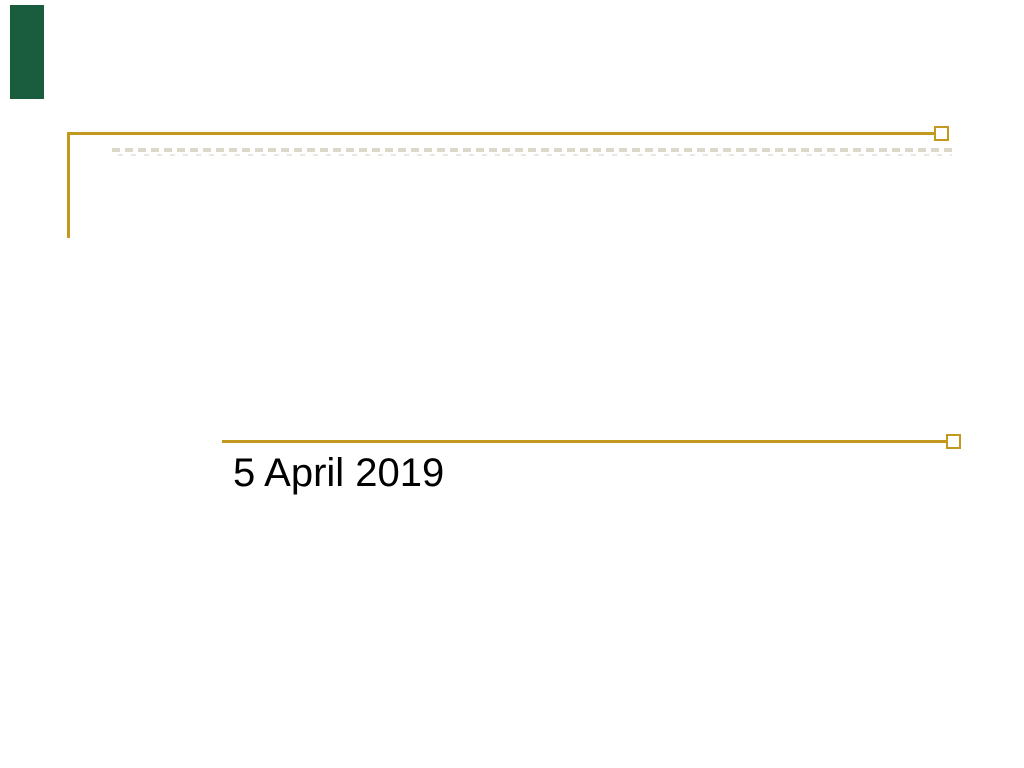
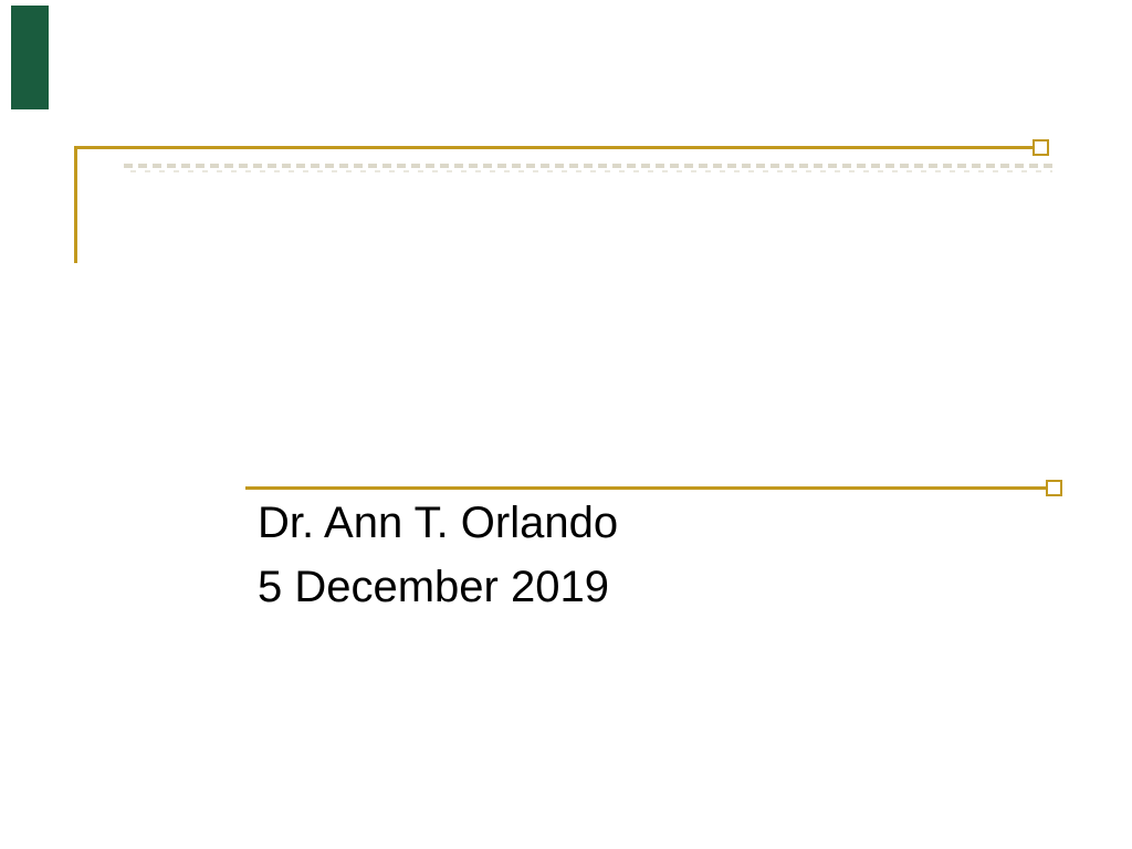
+ Dr. Ann T. Orlando
- 5 April 2019
+ 5 December 2019
